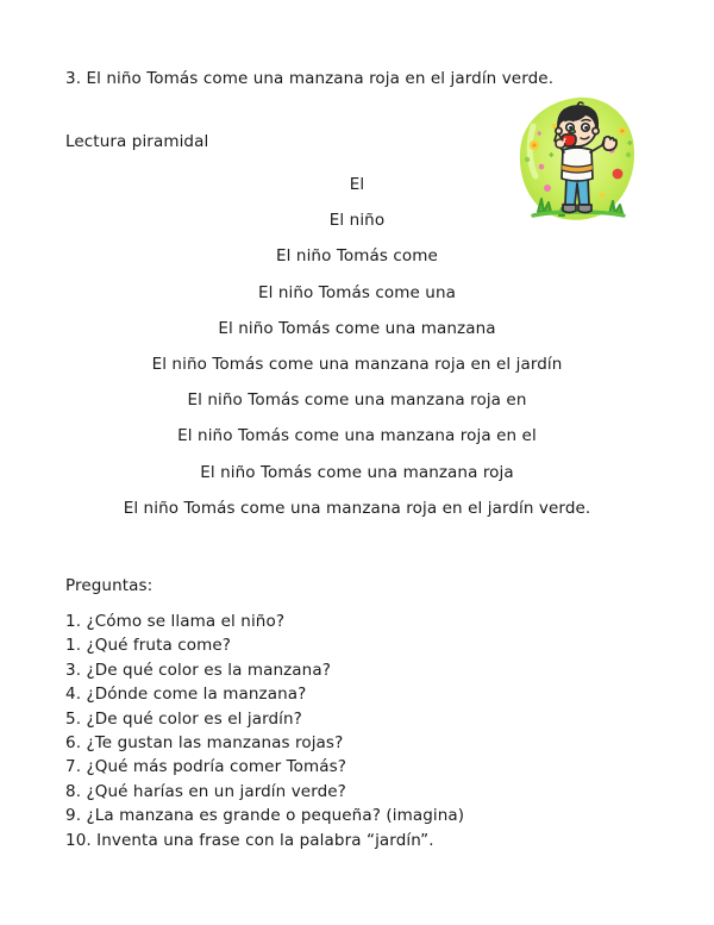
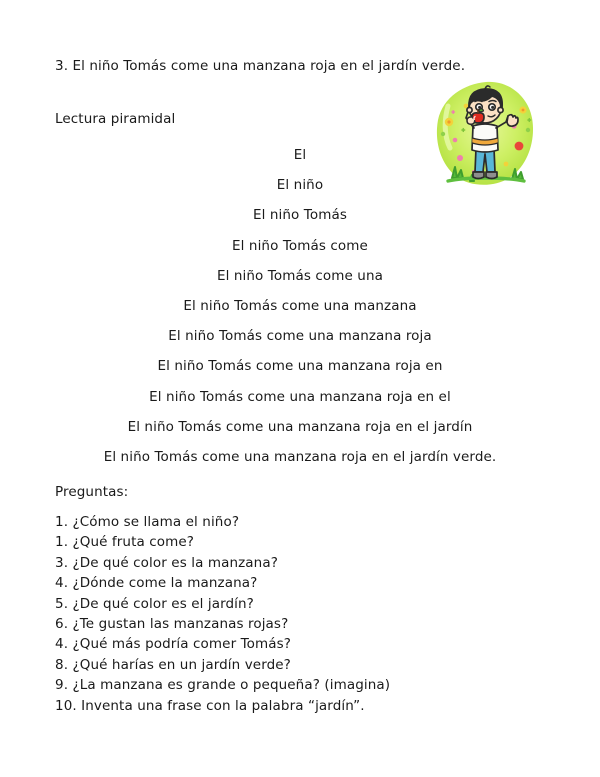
  3. El niño Tomás come una manzana roja en el jardín verde.
  Lectura piramidal
  El
  El niño
+ El niño Tomás
  El niño Tomás come
  El niño Tomás come una
  El niño Tomás come una manzana
- El niño Tomás come una manzana roja en el jardín
+ El niño Tomás come una manzana roja
  El niño Tomás come una manzana roja en
  El niño Tomás come una manzana roja en el
- El niño Tomás come una manzana roja
+ El niño Tomás come una manzana roja en el jardín
  El niño Tomás come una manzana roja en el jardín verde.
  Preguntas:
  1. ¿Cómo se llama el niño?
  1. ¿Qué fruta come?
  3. ¿De qué color es la manzana?
  4. ¿Dónde come la manzana?
  5. ¿De qué color es el jardín?
  6. ¿Te gustan las manzanas rojas?
- 7. ¿Qué más podría comer Tomás?
+ 4. ¿Qué más podría comer Tomás?
  8. ¿Qué harías en un jardín verde?
  9. ¿La manzana es grande o pequeña? (imagina)
  10. Inventa una frase con la palabra “jardín”.
